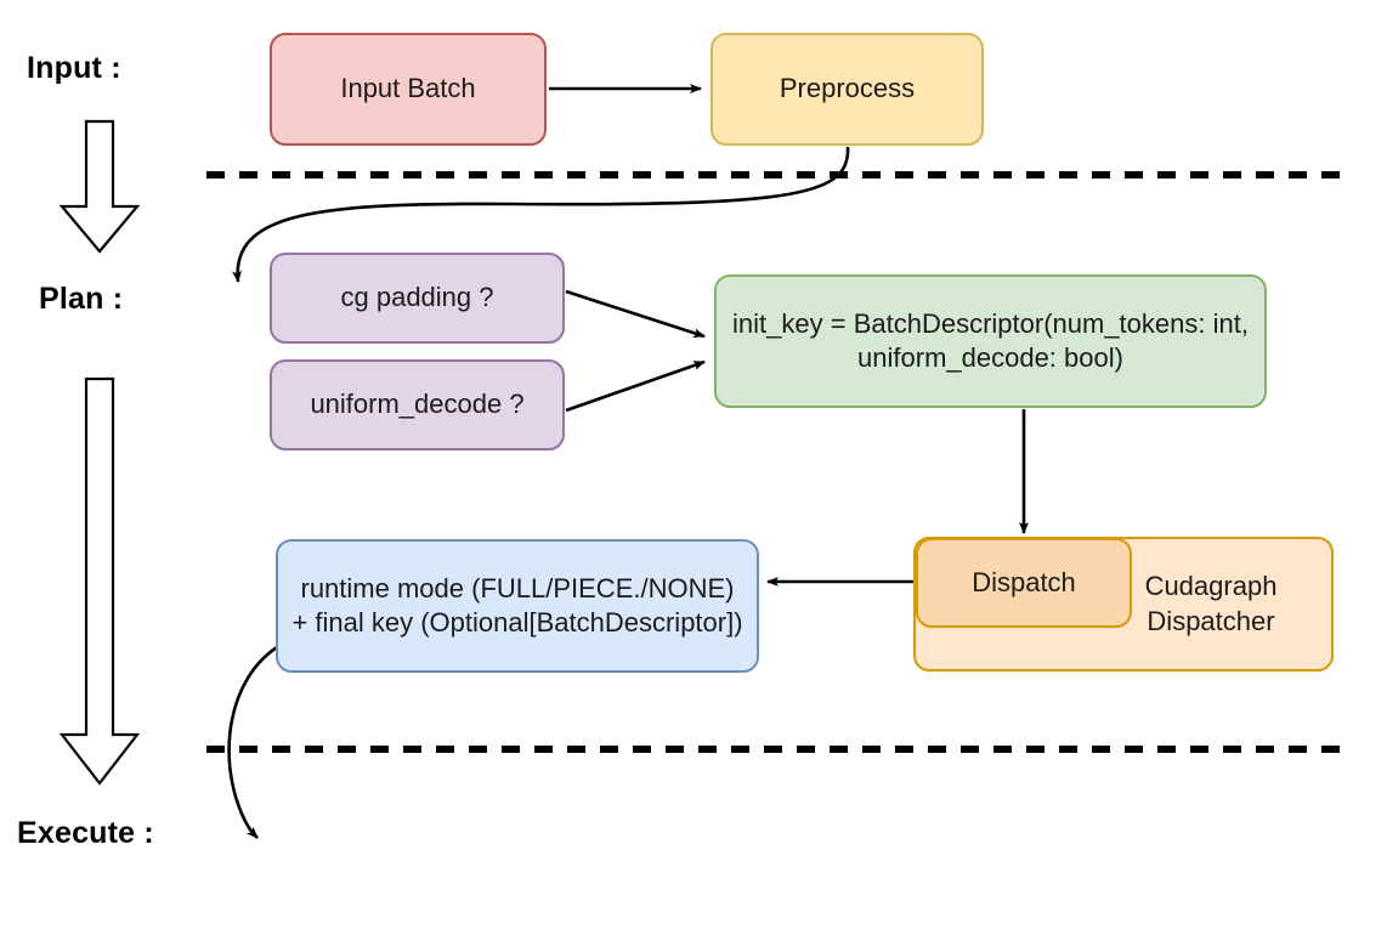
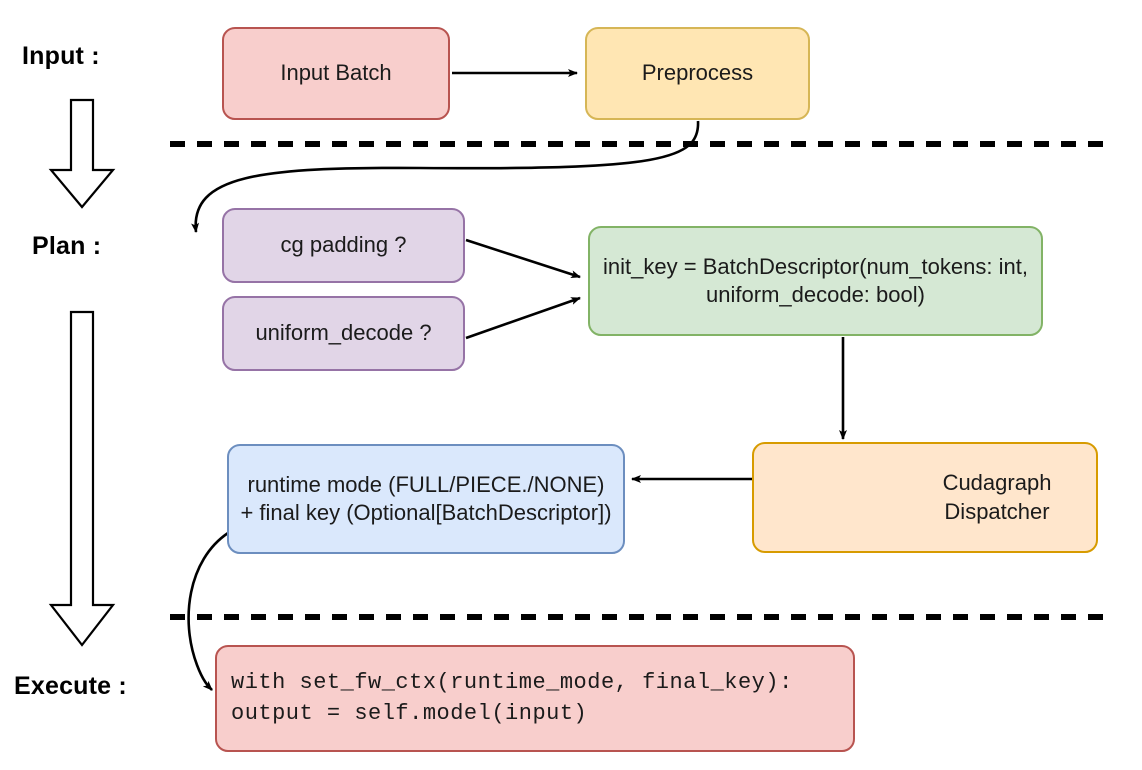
  Input :
  Plan :
  Execute :
  Input Batch
  Preprocess
  cg padding ?
  uniform_decode ?
  init_key = BatchDescriptor(num_tokens: int,
  uniform_decode: bool)
  Cudagraph
  Dispatcher
- Dispatch
  runtime mode (FULL/PIECE./NONE)
  + final key (Optional[BatchDescriptor])
+ with set_fw_ctx(runtime_mode, final_key):
+ output = self.model(input)
